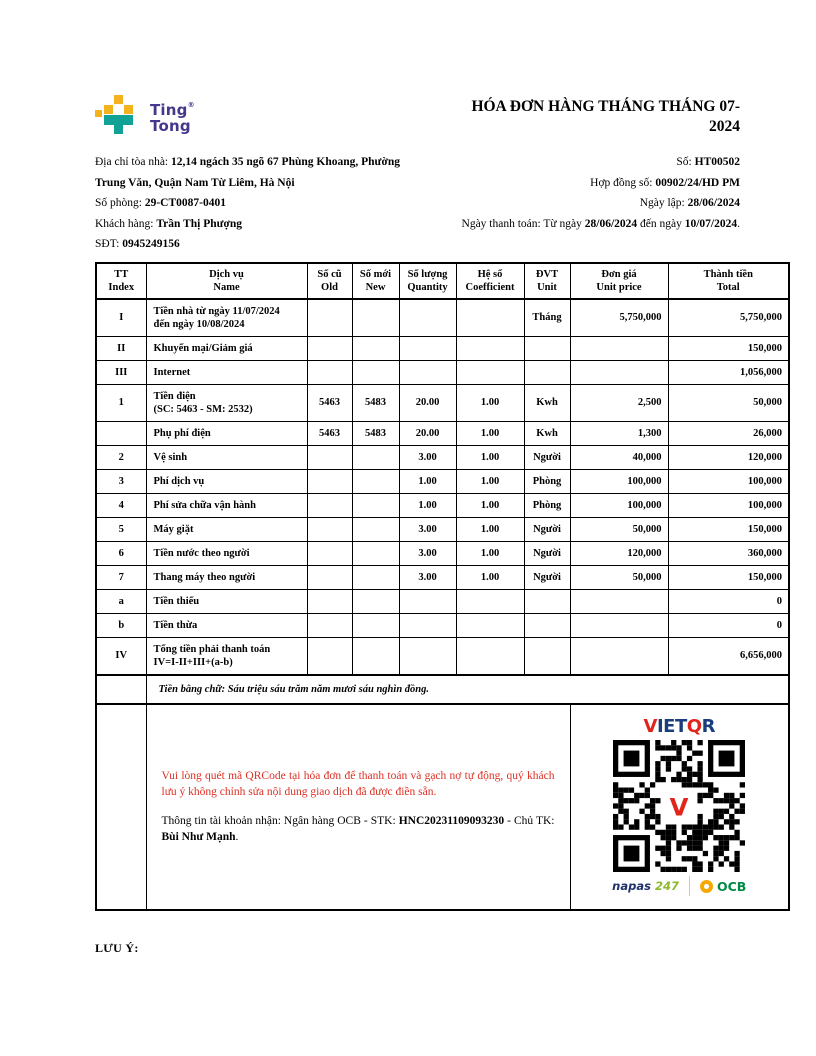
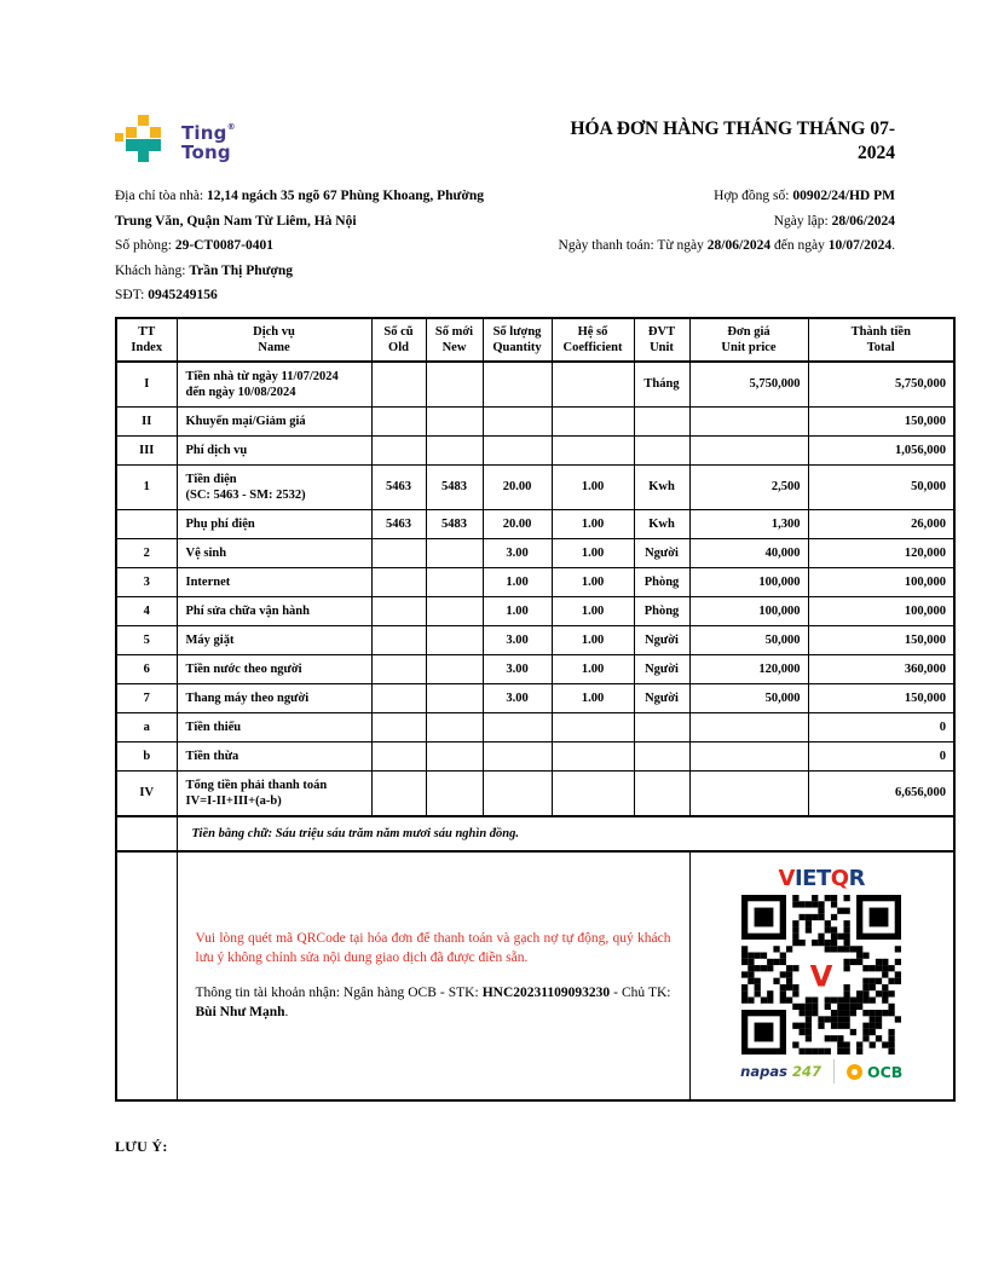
  Ting®
  Tong
  HÓA ĐƠN HÀNG THÁNG THÁNG 07-
  2024
  Địa chỉ tòa nhà: 12,14 ngách 35 ngõ 67 Phùng Khoang, Phường
  Trung Văn, Quận Nam Từ Liêm, Hà Nội
  Số phòng: 29-CT0087-0401
  Khách hàng: Trần Thị Phượng
  SĐT: 0945249156
- Số: HT00502
  Hợp đồng số: 00902/24/HD PM
  Ngày lập: 28/06/2024
  Ngày thanh toán: Từ ngày 28/06/2024 đến ngày 10/07/2024.
  	TT Index	Dịch vụ Name	Số cũ Old	Số mới New	Số lượng Quantity	Hệ số Coefficient	ĐVT Unit	Đơn giá Unit price	Thành tiền Total
  I	Tiền nhà từ ngày 11/07/2024 đến ngày 10/08/2024					Tháng	5,750,000	5,750,000
  II	Khuyến mại/Giảm giá							150,000
- III	Internet							1,056,000
+ III	Phí dịch vụ							1,056,000
  1	Tiền điện (SC: 5463 - SM: 2532)	5463	5483	20.00	1.00	Kwh	2,500	50,000
  	Phụ phí điện	5463	5483	20.00	1.00	Kwh	1,300	26,000
  2	Vệ sinh			3.00	1.00	Người	40,000	120,000
- 3	Phí dịch vụ			1.00	1.00	Phòng	100,000	100,000
+ 3	Internet			1.00	1.00	Phòng	100,000	100,000
  4	Phí sửa chữa vận hành			1.00	1.00	Phòng	100,000	100,000
  5	Máy giặt			3.00	1.00	Người	50,000	150,000
  6	Tiền nước theo người			3.00	1.00	Người	120,000	360,000
  7	Thang máy theo người			3.00	1.00	Người	50,000	150,000
  a	Tiền thiếu							0
  b	Tiền thừa							0
  IV	Tổng tiền phải thanh toán IV=I-II+III+(a-b)							6,656,000
  	Tiền bằng chữ: Sáu triệu sáu trăm năm mươi sáu nghìn đồng.
  	Vui lòng quét mã QRCode tại hóa đơn để thanh toán và gạch nợ tự động, quý khách lưu ý không chỉnh sửa nội dung giao dịch đã được điền sẵn. Thông tin tài khoản nhận: Ngân hàng OCB - STK: HNC20231109093230 - Chủ TK: Bùi Như Mạnh.	VIETQR V napas 247 OCB
  LƯU Ý:
